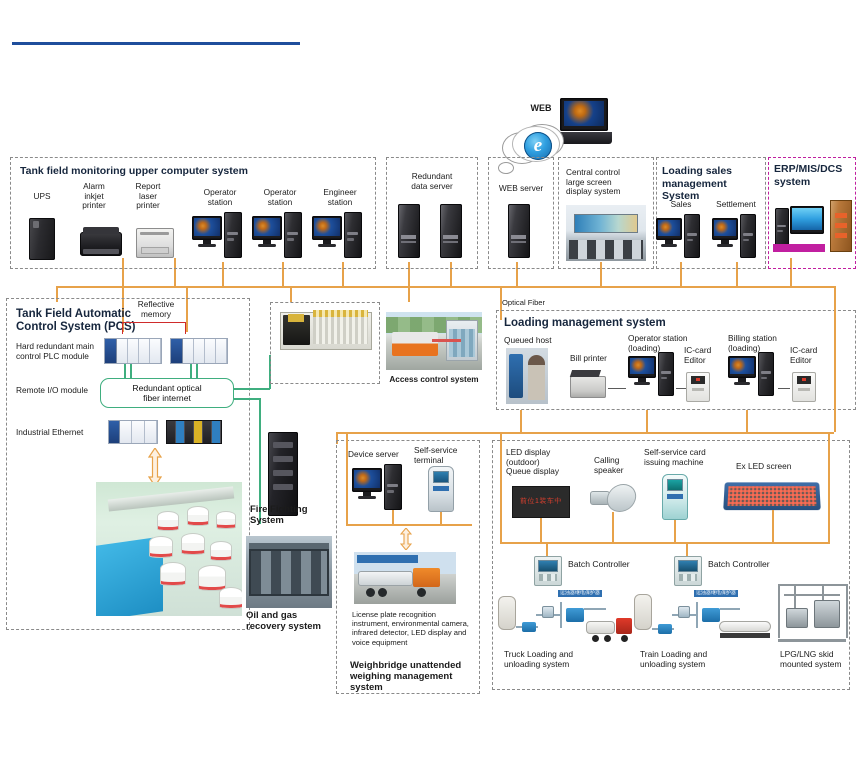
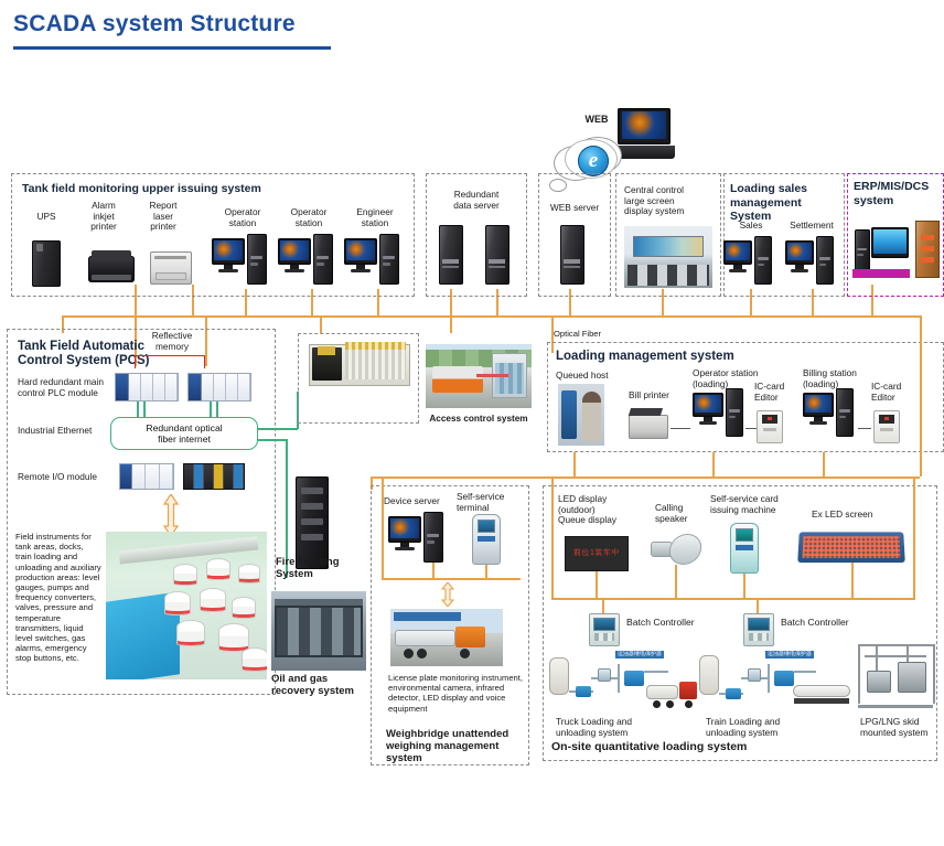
+ SCADA system Structure
- Tank field monitoring upper computer system
+ Tank field monitoring upper issuing system
  UPS
  Alarm
  inkjet
  printer
  Report
  laser
  printer
  Operator
  station
  Operator
  station
  Engineer
  station
  Redundant
  data server
  WEB
  e
  WEB server
  Central control
  large screen
  display system
  Loading sales
  management System
  Sales
  Settlement
  ERP/MIS/DCS
  system
  Tank Field Automatic
  Control System (PCS)
  Reflective
  memory
  Hard redundant main
  control PLC module
- Remote I/O module
+ Industrial Ethernet
  Redundant optical
  fiber internet
- Industrial Ethernet
+ Remote I/O module
+ Field instruments for tank areas, docks, train loading and unloading and auxiliary production areas: level gauges, pumps and frequency converters, valves, pressure and temperature transmitters, liquid level switches, gas alarms, emergency stop buttons, etc.
  Access control system
  Fire Fighting
  System
  Oil and gas
  recovery system
  Optical Fiber
  Loading management system
  Queued host
  Bill printer
  Operator station
  (loading)
  IC-card
  Editor
  Billing station
  (loading)
  IC-card
  Editor
  Device server
  Self-service
  terminal
- License plate recognition instrument, environmental camera, infrared detector, LED display and voice equipment
+ License plate monitoring instrument, environmental camera, infrared detector, LED display and voice equipment
  Weighbridge unattended
  weighing management system
  LED display
  (outdoor)
  Queue display
  Calling
  speaker
  Self-service card
  issuing machine
  Ex LED screen
  Batch Controller
  Batch Controller
  Truck Loading and
  unloading system
  Train Loading and
  unloading system
  LPG/LNG skid
  mounted system
+ On-site quantitative loading system
